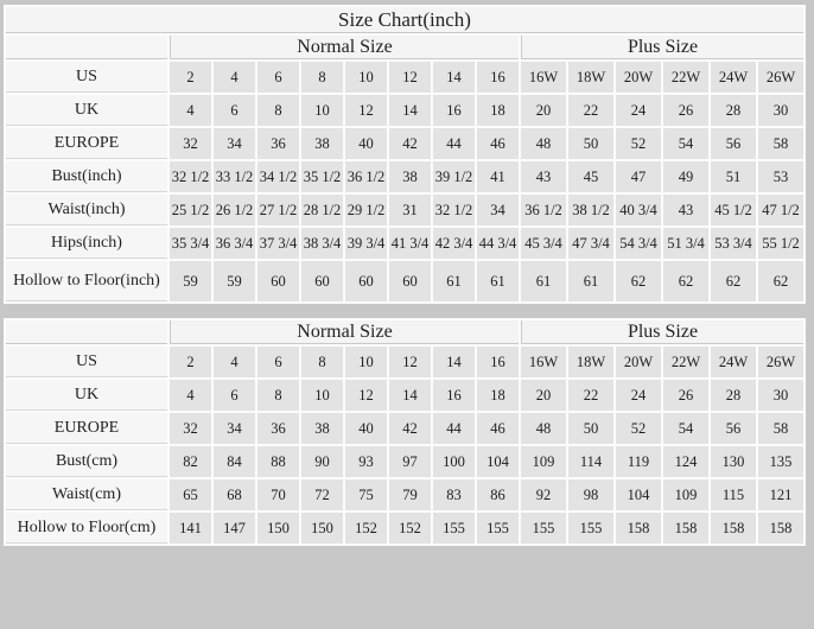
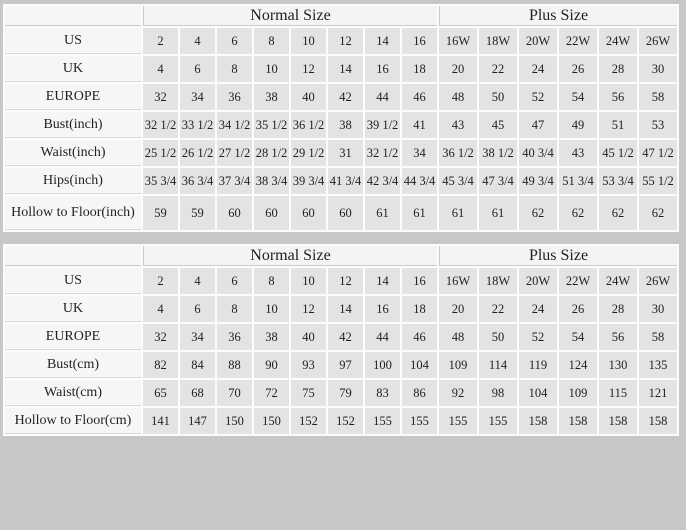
- Size Chart(inch)
  	Normal Size	Plus Size
  US	2	4	6	8	10	12	14	16	16W	18W	20W	22W	24W	26W
  UK	4	6	8	10	12	14	16	18	20	22	24	26	28	30
  EUROPE	32	34	36	38	40	42	44	46	48	50	52	54	56	58
  Bust(inch)	32 1/2	33 1/2	34 1/2	35 1/2	36 1/2	38	39 1/2	41	43	45	47	49	51	53
  Waist(inch)	25 1/2	26 1/2	27 1/2	28 1/2	29 1/2	31	32 1/2	34	36 1/2	38 1/2	40 3/4	43	45 1/2	47 1/2
- Hips(inch)	35 3/4	36 3/4	37 3/4	38 3/4	39 3/4	41 3/4	42 3/4	44 3/4	45 3/4	47 3/4	54 3/4	51 3/4	53 3/4	55 1/2
+ Hips(inch)	35 3/4	36 3/4	37 3/4	38 3/4	39 3/4	41 3/4	42 3/4	44 3/4	45 3/4	47 3/4	49 3/4	51 3/4	53 3/4	55 1/2
  Hollow to Floor(inch)	59	59	60	60	60	60	61	61	61	61	62	62	62	62
  	Normal Size	Plus Size
  US	2	4	6	8	10	12	14	16	16W	18W	20W	22W	24W	26W
  UK	4	6	8	10	12	14	16	18	20	22	24	26	28	30
  EUROPE	32	34	36	38	40	42	44	46	48	50	52	54	56	58
  Bust(cm)	82	84	88	90	93	97	100	104	109	114	119	124	130	135
  Waist(cm)	65	68	70	72	75	79	83	86	92	98	104	109	115	121
  Hollow to Floor(cm)	141	147	150	150	152	152	155	155	155	155	158	158	158	158
